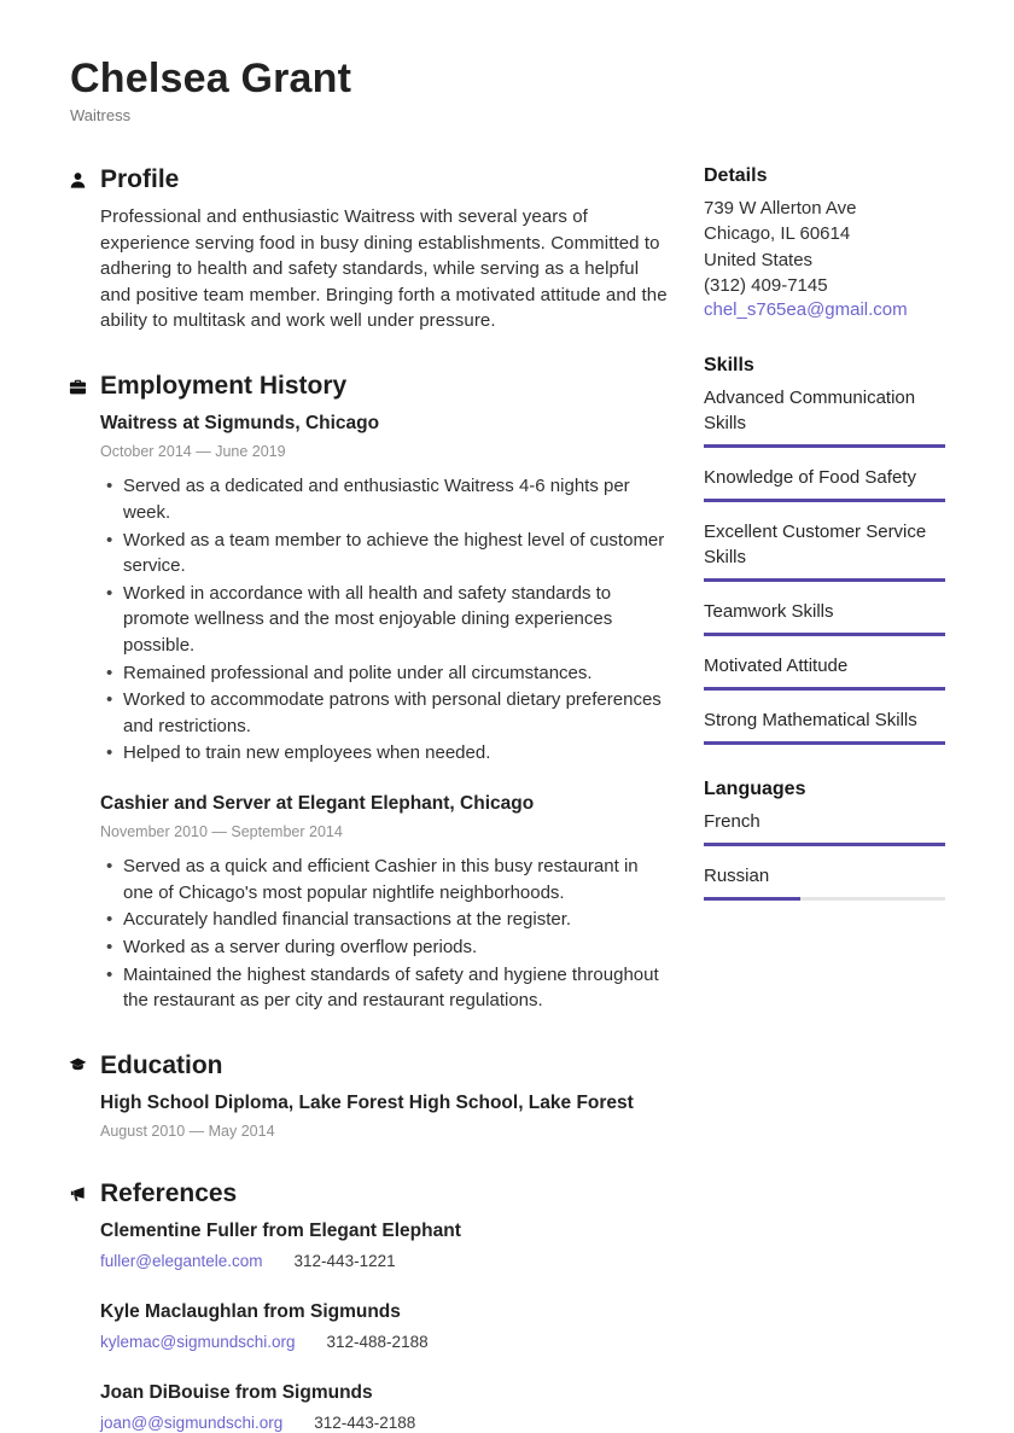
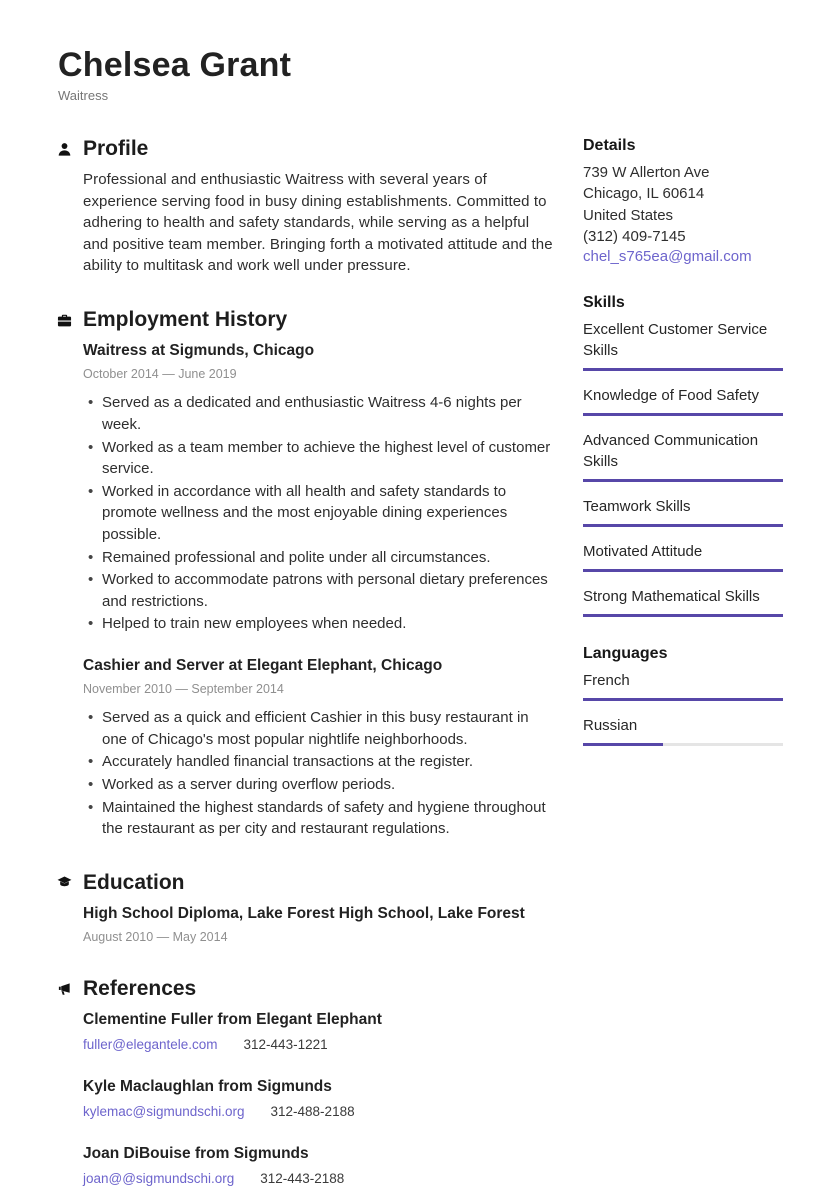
  Chelsea Grant
  Waitress
  Profile
  Professional and enthusiastic Waitress with several years of experience serving food in busy dining establishments. Committed to adhering to health and safety standards, while serving as a helpful and positive team member. Bringing forth a motivated attitude and the ability to multitask and work well under pressure.
  Employment History
  Waitress at Sigmunds, Chicago
  October 2014 — June 2019
  Served as a dedicated and enthusiastic Waitress 4-6 nights per week.
  Worked as a team member to achieve the highest level of customer service.
  Worked in accordance with all health and safety standards to promote wellness and the most enjoyable dining experiences possible.
  Remained professional and polite under all circumstances.
  Worked to accommodate patrons with personal dietary preferences and restrictions.
  Helped to train new employees when needed.
  Cashier and Server at Elegant Elephant, Chicago
  November 2010 — September 2014
  Served as a quick and efficient Cashier in this busy restaurant in one of Chicago's most popular nightlife neighborhoods.
  Accurately handled financial transactions at the register.
  Worked as a server during overflow periods.
  Maintained the highest standards of safety and hygiene throughout the restaurant as per city and restaurant regulations.
  Education
  High School Diploma, Lake Forest High School, Lake Forest
  August 2010 — May 2014
  References
  Clementine Fuller from Elegant Elephant
  fuller@elegantele.com
  312-443-1221
  Kyle Maclaughlan from Sigmunds
  kylemac@sigmundschi.org
  312-488-2188
  Joan DiBouise from Sigmunds
  joan@@sigmundschi.org
  312-443-2188
  Details
  739 W Allerton Ave
  Chicago, IL 60614
  United States
  (312) 409-7145
  chel_s765ea@gmail.com
  Skills
- Advanced Communication Skills
+ Excellent Customer Service Skills
  Knowledge of Food Safety
- Excellent Customer Service Skills
+ Advanced Communication Skills
  Teamwork Skills
  Motivated Attitude
  Strong Mathematical Skills
  Languages
  French
  Russian
